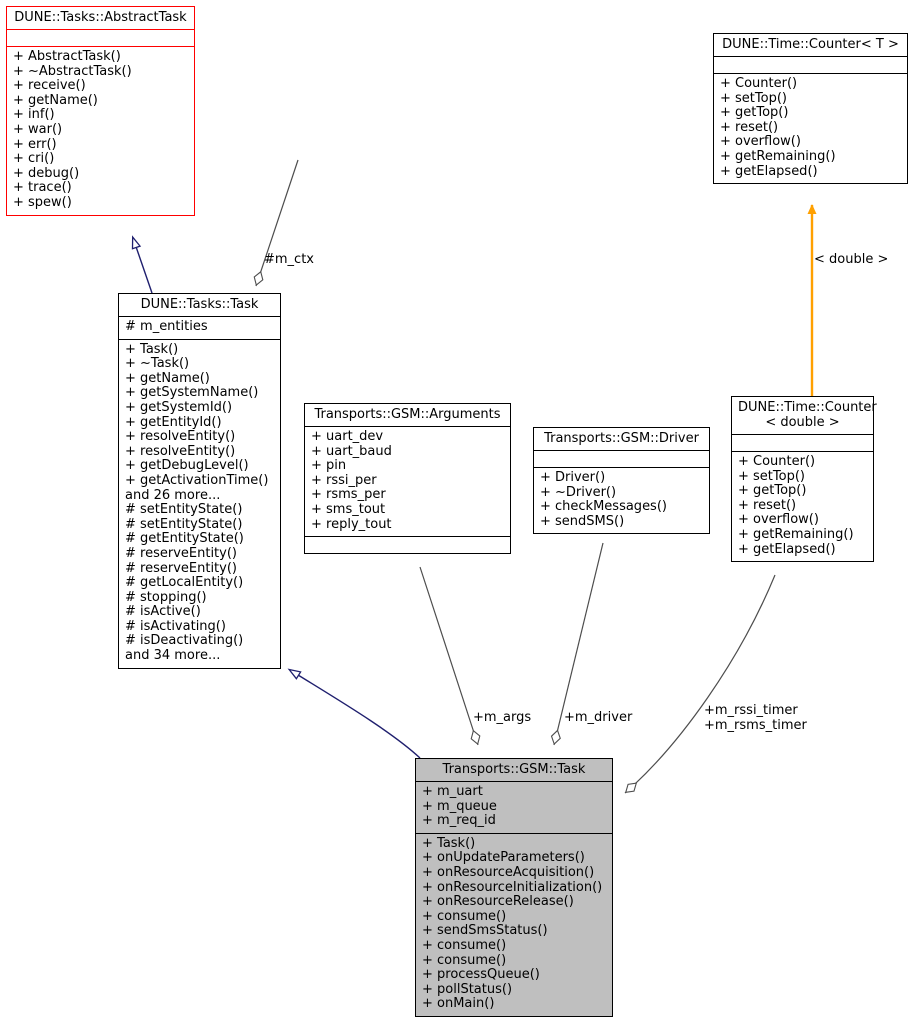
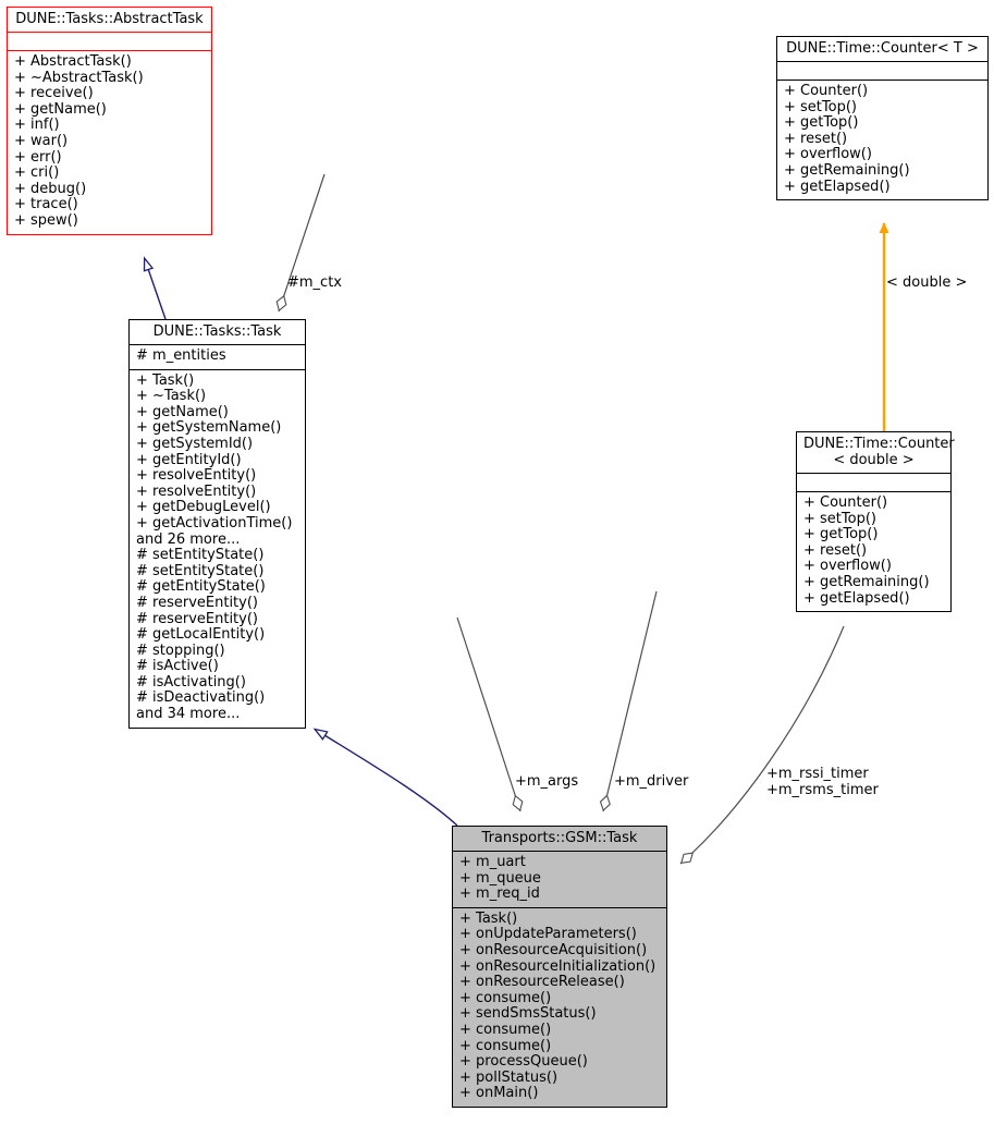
  DUNE::Tasks::AbstractTask
  + AbstractTask()
  + ~AbstractTask()
  + receive()
  + getName()
  + inf()
  + war()
  + err()
  + cri()
  + debug()
  + trace()
  + spew()
  DUNE::Time::Counter< T >
  + Counter()
  + setTop()
  + getTop()
  + reset()
  + overflow()
  + getRemaining()
  + getElapsed()
  DUNE::Tasks::Task
  # m_entities
  + Task()
  + ~Task()
  + getName()
  + getSystemName()
  + getSystemId()
  + getEntityId()
  + resolveEntity()
  + resolveEntity()
  + getDebugLevel()
  + getActivationTime()
  and 26 more...
  # setEntityState()
  # setEntityState()
  # getEntityState()
  # reserveEntity()
  # reserveEntity()
  # getLocalEntity()
  # stopping()
  # isActive()
  # isActivating()
  # isDeactivating()
  and 34 more...
- Transports::GSM::Arguments
- + uart_dev
- + uart_baud
- + pin
- + rssi_per
- + rsms_per
- + sms_tout
- + reply_tout
- Transports::GSM::Driver
- + Driver()
- + ~Driver()
- + checkMessages()
- + sendSMS()
  DUNE::Time::Counter
  < double >
  + Counter()
  + setTop()
  + getTop()
  + reset()
  + overflow()
  + getRemaining()
  + getElapsed()
  Transports::GSM::Task
  + m_uart
  + m_queue
  + m_req_id
  + Task()
  + onUpdateParameters()
  + onResourceAcquisition()
  + onResourceInitialization()
  + onResourceRelease()
  + consume()
  + sendSmsStatus()
  + consume()
  + consume()
  + processQueue()
  + pollStatus()
  + onMain()
  #m_ctx
  < double >
  +m_args
  +m_driver
  +m_rssi_timer
  +m_rsms_timer
